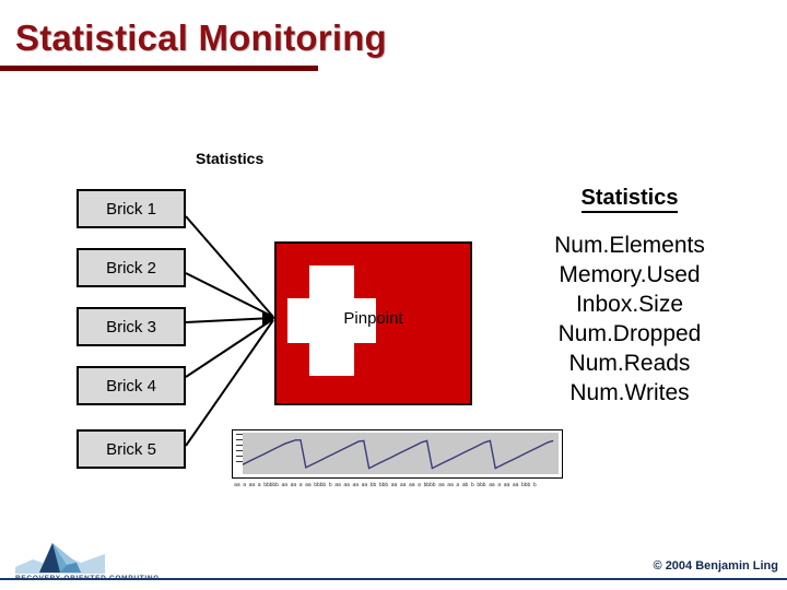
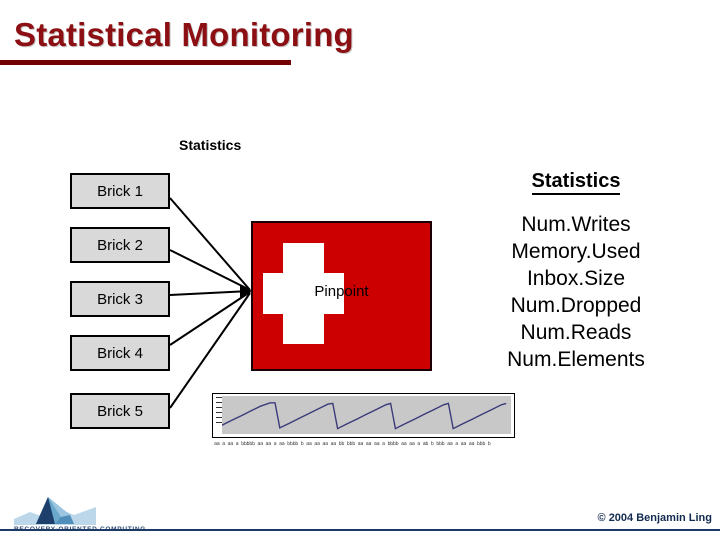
  Statistical Monitoring
  Statistics
  Brick 1
  Brick 2
  Brick 3
  Brick 4
  Brick 5
  Pinpoint
  Statistics
- Num.Elements
+ Num.Writes
  Memory.Used
  Inbox.Size
  Num.Dropped
  Num.Reads
- Num.Writes
+ Num.Elements
  © 2004 Benjamin Ling
